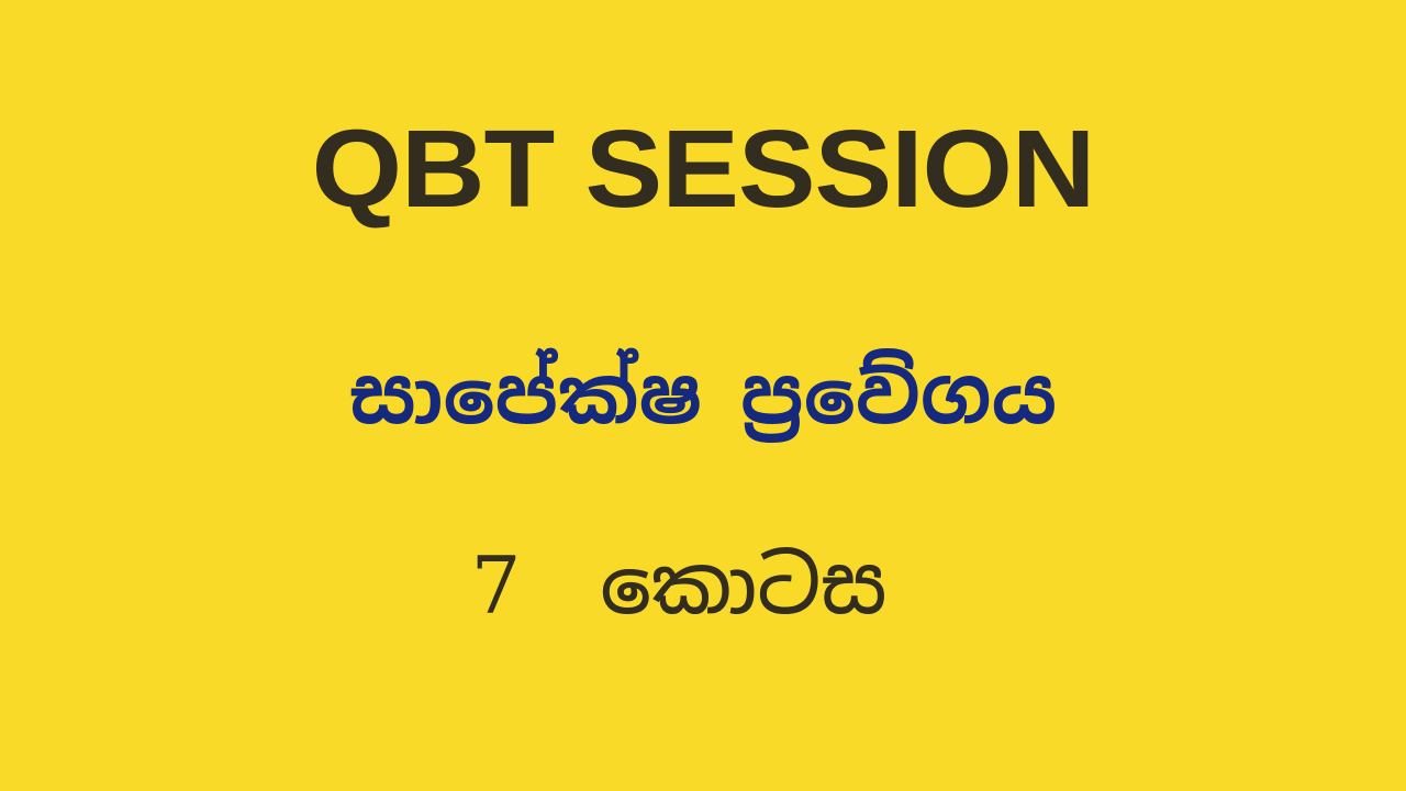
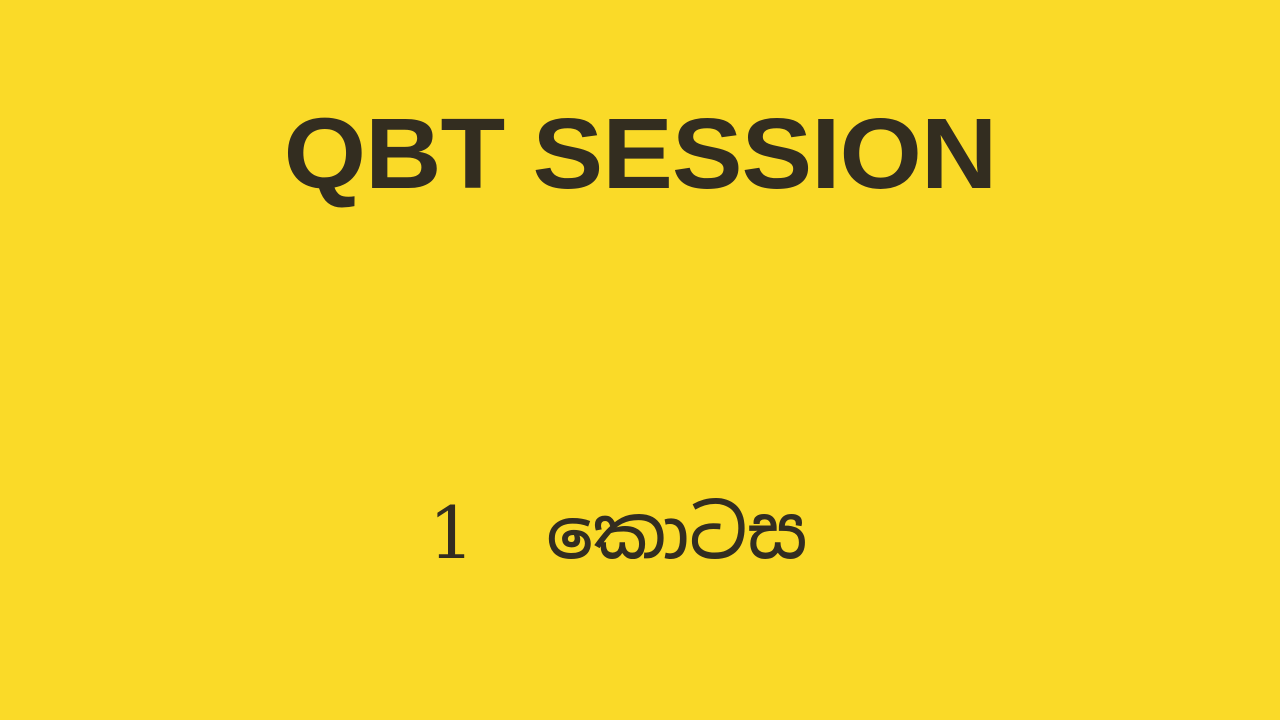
  QBT SESSION
- සාපේක්ෂ ප්‍රවේගය
- 7 කොටස
+ 1 කොටස
